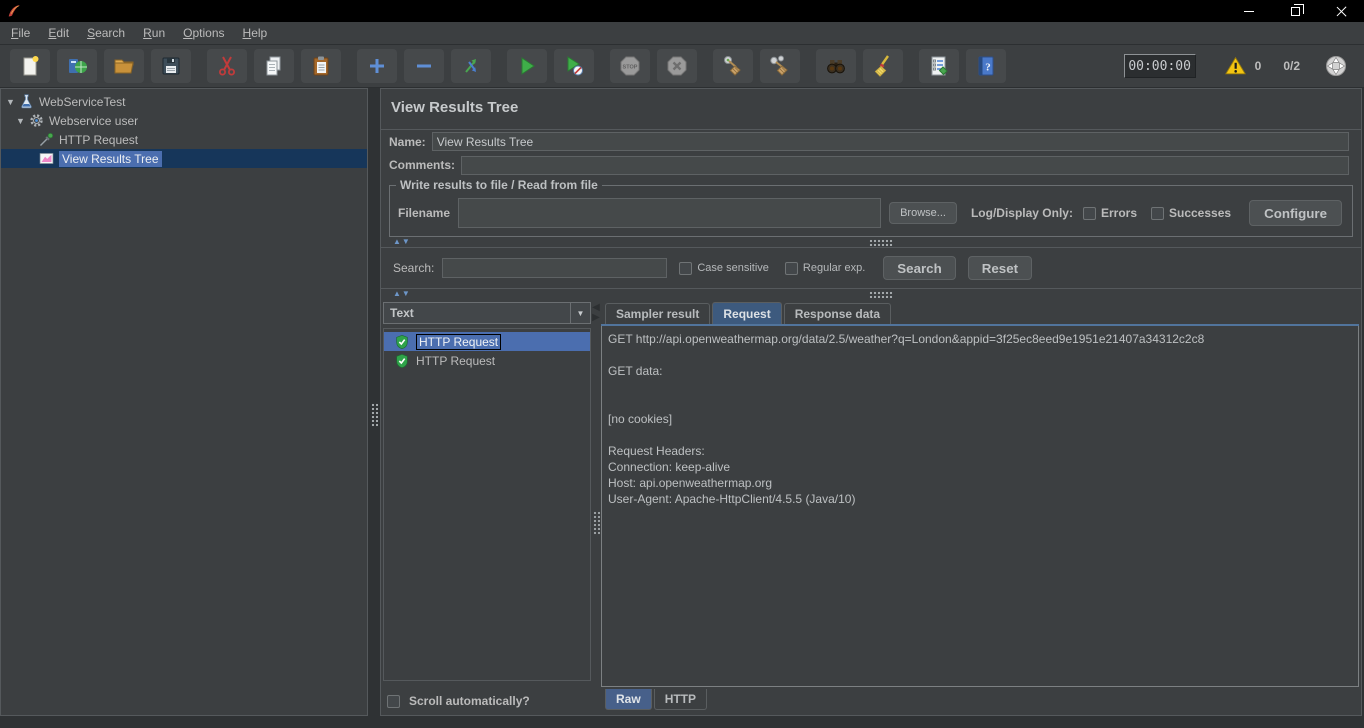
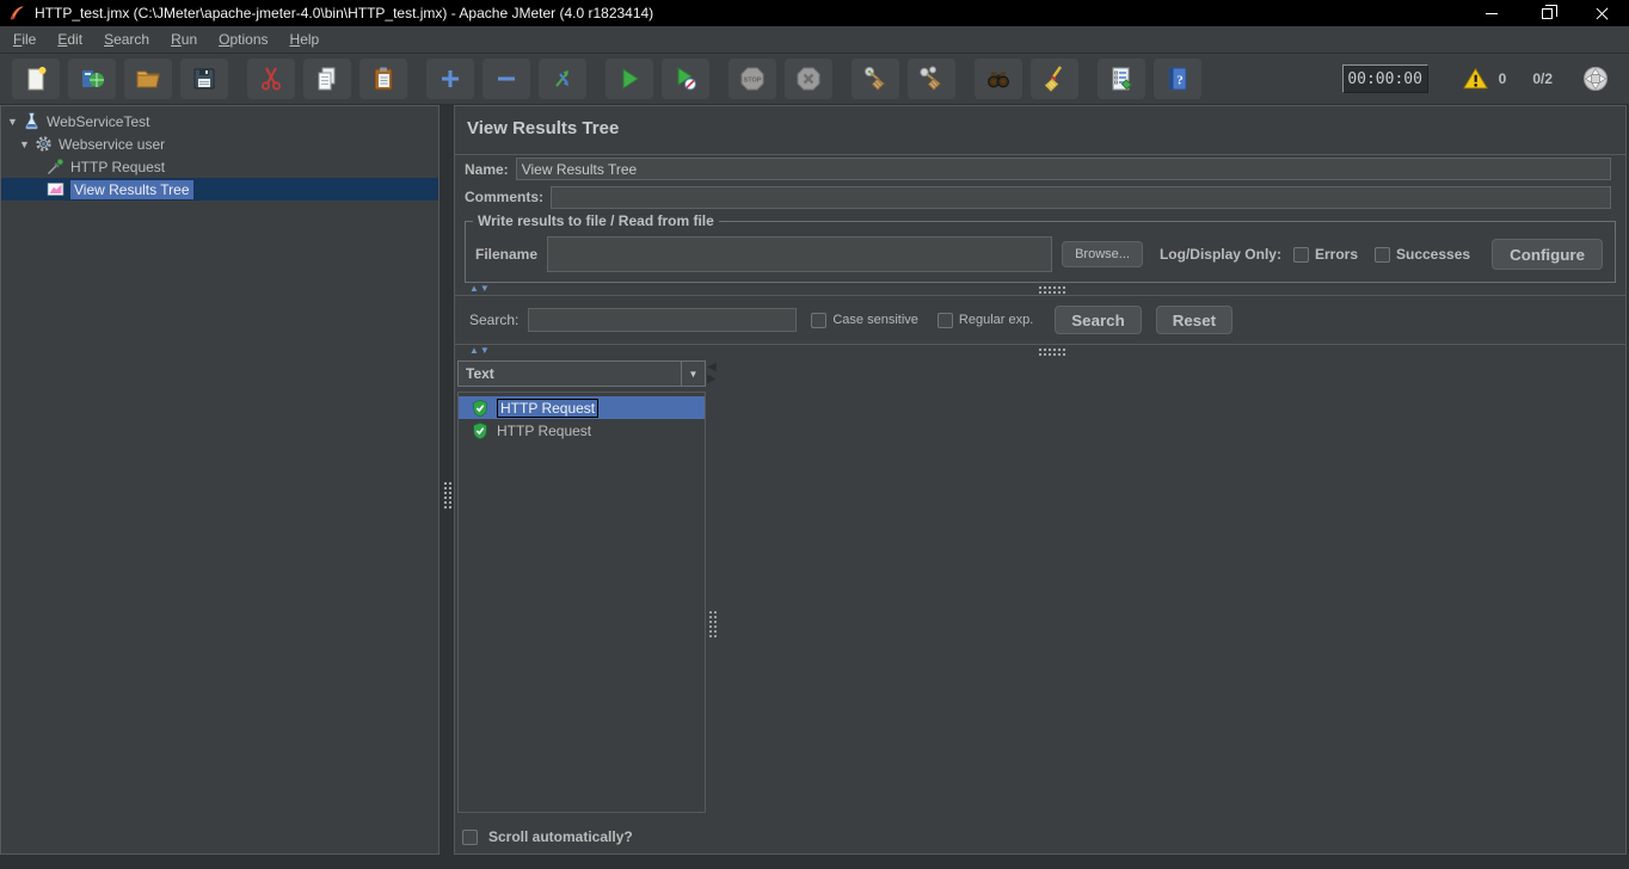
+ HTTP_test.jmx (C:\JMeter\apache-jmeter-4.0\bin\HTTP_test.jmx) - Apache JMeter (4.0 r1823414)
  File
  Edit
  Search
  Run
  Options
  Help
  ?
  00:00:00
  0
  0/2
  ▼
  WebServiceTest
  ▼
  Webservice user
  HTTP Request
  View Results Tree
  View Results Tree
  Name:
  View Results Tree
  Comments:
  Write results to file / Read from file
  Filename
  Browse...
  Log/Display Only:
  Errors
  Successes
  Configure
  ▲▼
  Search:
  Case sensitive
  Regular exp.
  Search
  Reset
  ▲▼
  Text
  ▼
  HTTP Request
  HTTP Request
  Scroll automatically?
- Sampler result
- Request
- Response data
- GET http://api.openweathermap.org/data/2.5/weather?q=London&appid=3f25ec8eed9e1951e21407a34312c2c8
- GET data:
- [no cookies]
- Request Headers:
- Connection: keep-alive
- Host: api.openweathermap.org
- User-Agent: Apache-HttpClient/4.5.5 (Java/10)
- Raw
- HTTP
